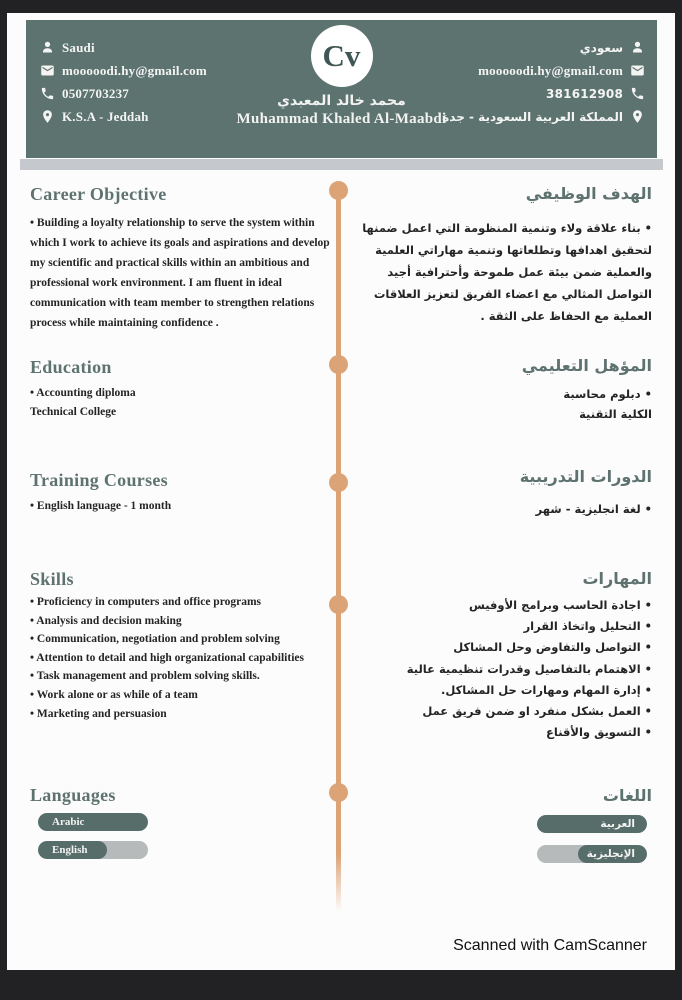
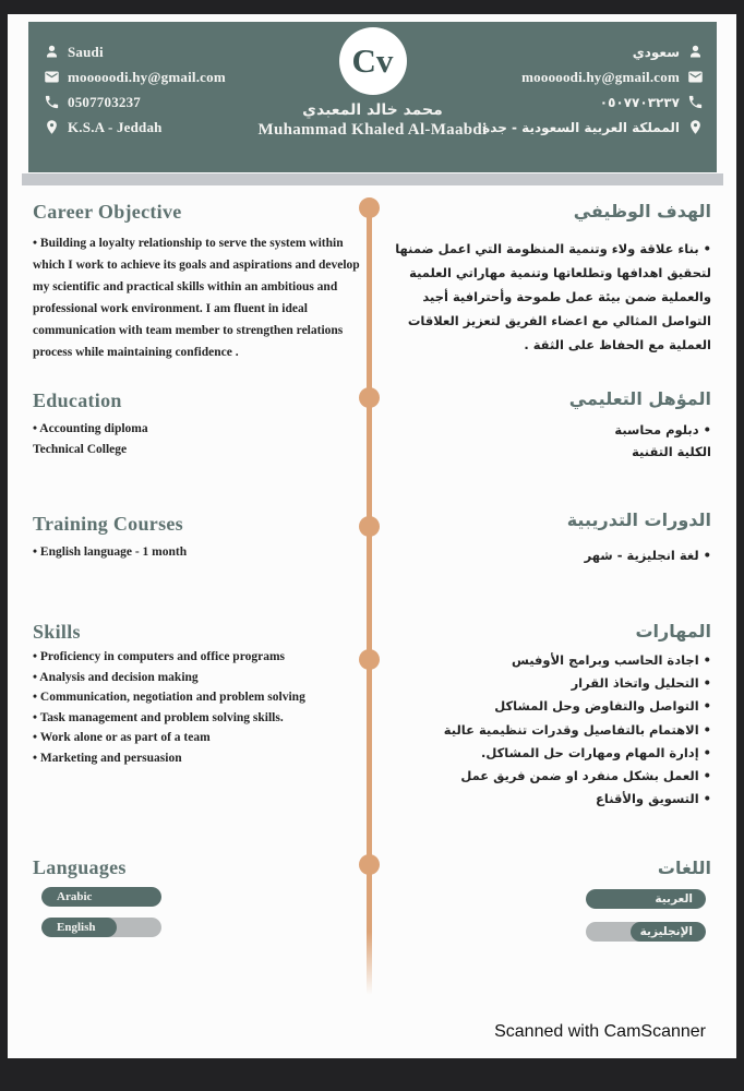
  Saudi
  mooooodi.hy@gmail.com
  0507703237
  K.S.A - Jeddah
  Cv
  محمد خالد المعبدي
  Muhammad Khaled Al-Maabdi
  سعودي
  mooooodi.hy@gmail.com
- 381612908
+ ٠٥٠٧٧٠٣٢٣٧
  المملكة العربية السعودية - جدة
  Career Objective
  • Building a loyalty relationship to serve the system within which I work to achieve its goals and aspirations and develop my scientific and practical skills within an ambitious and professional work environment. I am fluent in ideal communication with team member to strengthen relations process while maintaining confidence .
  Education
  • Accounting diploma
  Technical College
  Training Courses
  • English language - 1 month
  Skills
  • Proficiency in computers and office programs
  • Analysis and decision making
  • Communication, negotiation and problem solving
- • Attention to detail and high organizational capabilities
  • Task management and problem solving skills.
- • Work alone or as while of a team
+ • Work alone or as part of a team
  • Marketing and persuasion
  Languages
  Arabic
  English
  الهدف الوظيفي
  • بناء علاقة ولاء وتنمية المنظومة التي اعمل ضمنها لتحقيق اهدافها وتطلعاتها وتنمية مهاراتي العلمية والعملية ضمن بيئة عمل طموحة وأحترافية أجيد التواصل المثالي مع اعضاء الفريق لتعزيز العلاقات العملية مع الحفاظ على الثقة .
  المؤهل التعليمي
  • دبلوم محاسبة
  الكلية التقنية
  الدورات التدريبية
  • لغة انجليزية - شهر
  المهارات
  • اجادة الحاسب وبرامج الأوفيس
  • التحليل واتخاذ القرار
  • التواصل والتفاوض وحل المشاكل
  • الاهتمام بالتفاصيل وقدرات تنظيمية عالية
  • إدارة المهام ومهارات حل المشاكل.
  • العمل بشكل منفرد او ضمن فريق عمل
  • التسويق والأقناع
  اللغات
  العربية
  الإنجليزية
  Scanned with CamScanner
